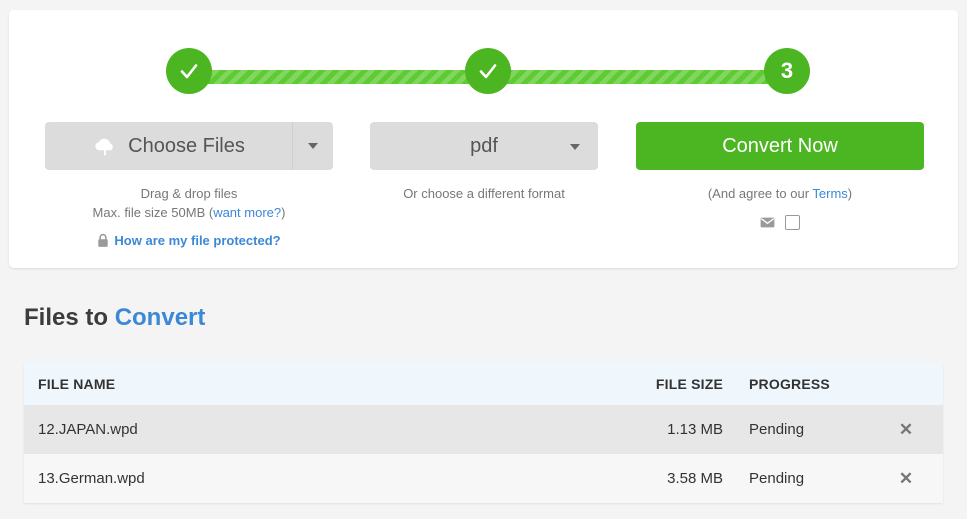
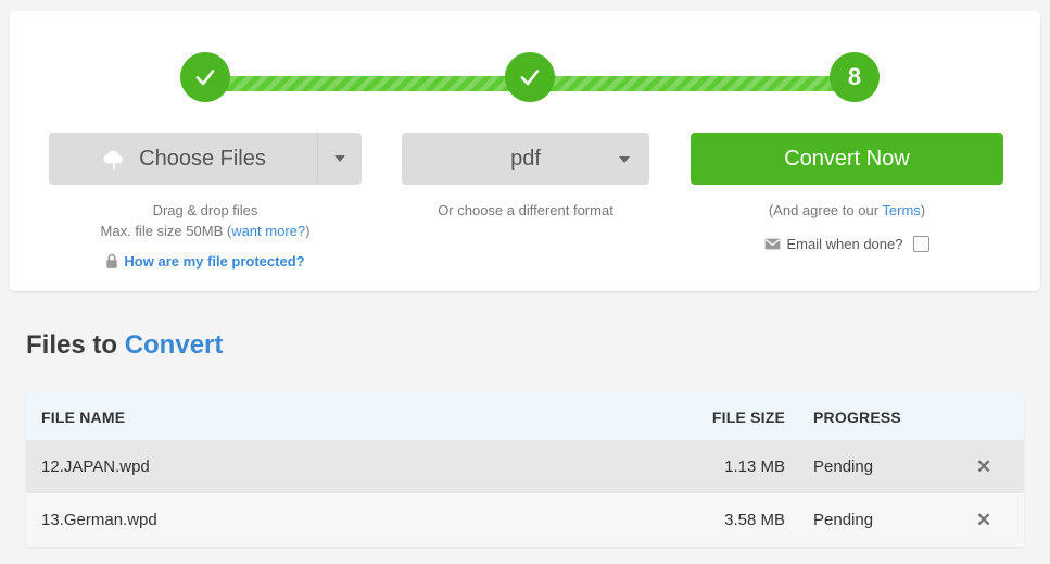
- 3
+ 8
  Choose Files
  Drag & drop files
  Max. file size 50MB (want more?)
  How are my file protected?
  pdf
  Or choose a different format
  Convert Now
  (And agree to our Terms)
+ Email when done?
  Files to Convert
  FILE NAME
  FILE SIZE
  PROGRESS
  12.JAPAN.wpd
  1.13 MB
  Pending
  ✕
  13.German.wpd
  3.58 MB
  Pending
  ✕
